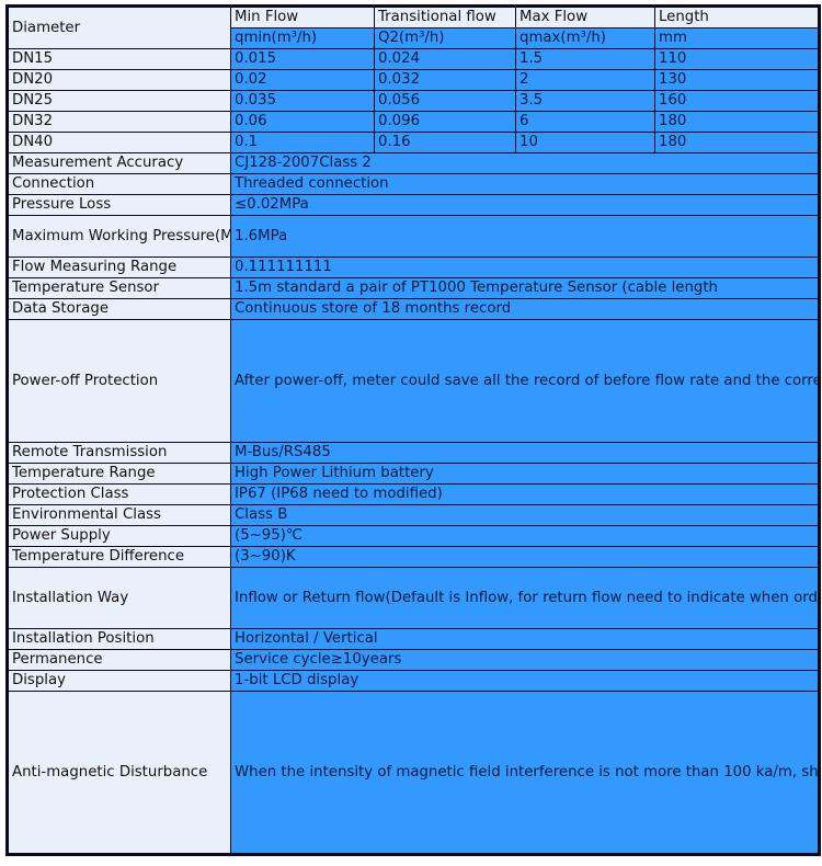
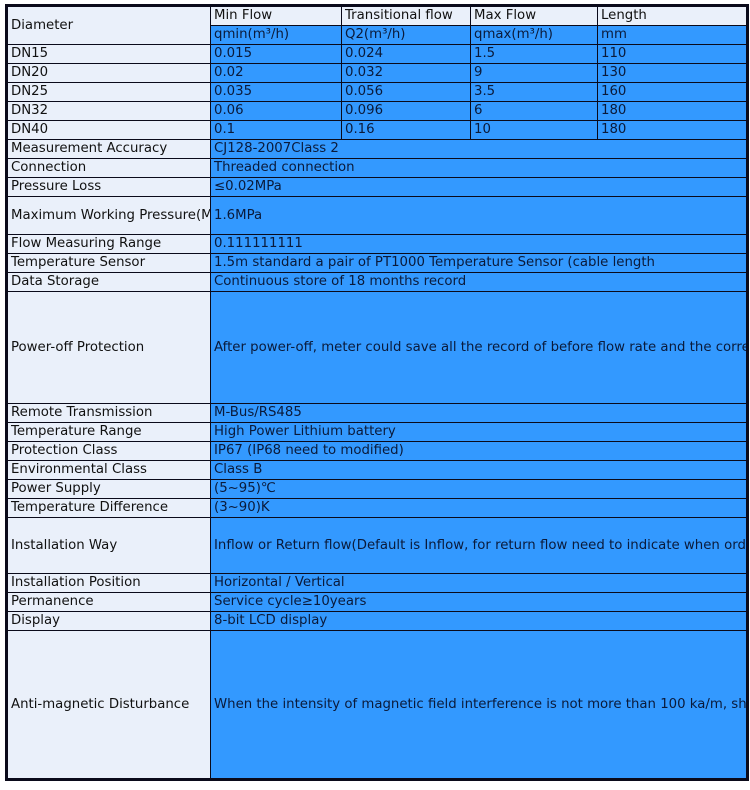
  Diameter	Min Flow	Transitional flow	Max Flow	Length
  qmin(m³/h)	Q2(m³/h)	qmax(m³/h)	mm
  DN15	0.015	0.024	1.5	110
- DN20	0.02	0.032	2	130
+ DN20	0.02	0.032	9	130
  DN25	0.035	0.056	3.5	160
  DN32	0.06	0.096	6	180
  DN40	0.1	0.16	10	180
  Measurement Accuracy	CJ128-2007Class 2
  Connection	Threaded connection
  Pressure Loss	≤0.02MPa
  Maximum Working Pressure(M	1.6MPa
  Flow Measuring Range	0.111111111
  Temperature Sensor	1.5m standard a pair of PT1000 Temperature Sensor (cable length
  Data Storage	Continuous store of 18 months record
  Remote Transmission	M-Bus/RS485
  Temperature Range	High Power Lithium battery
  Protection Class	IP67 (IP68 need to modified)
  Environmental Class	Class B
  Power Supply	(5~95)℃
  Temperature Difference	(3~90)K
  Installation Way	Inflow or Return flow(Default is Inflow, for return flow need to indicate when ord
  Installation Position	Horizontal / Vertical
  Permanence	Service cycle≥10years
- Display	1-bit LCD display
+ Display	8-bit LCD display
